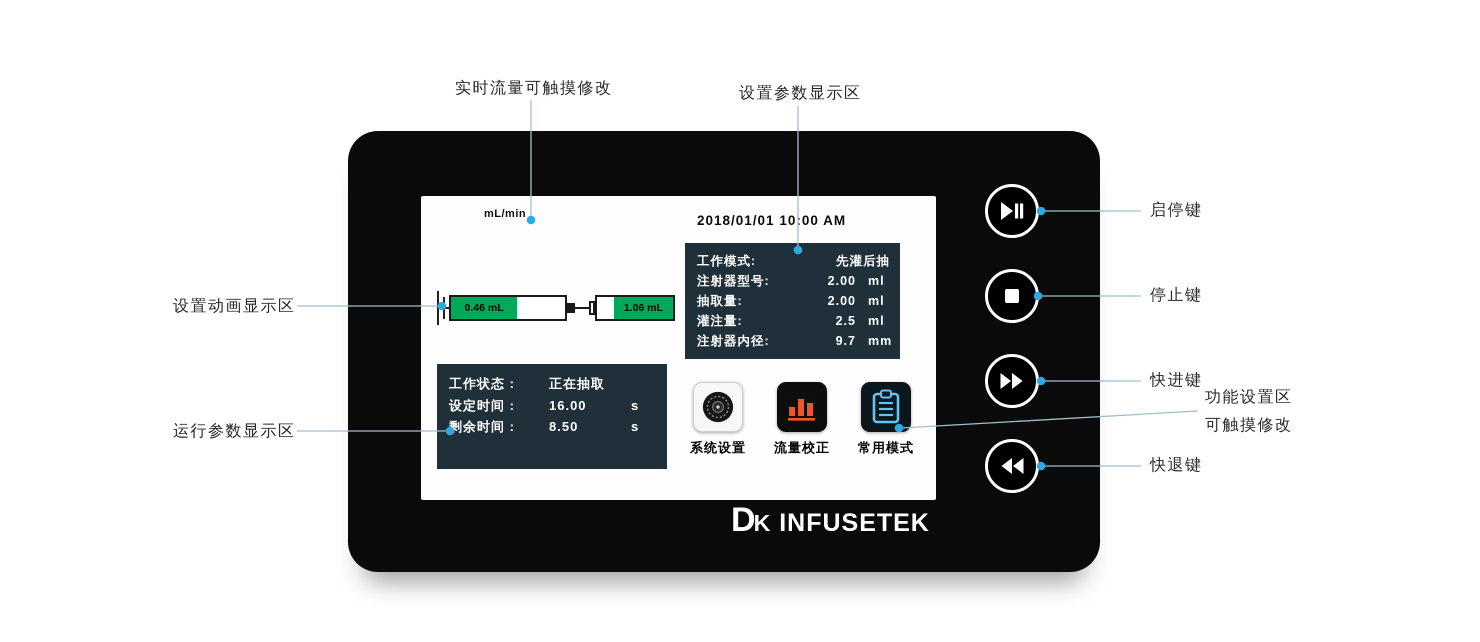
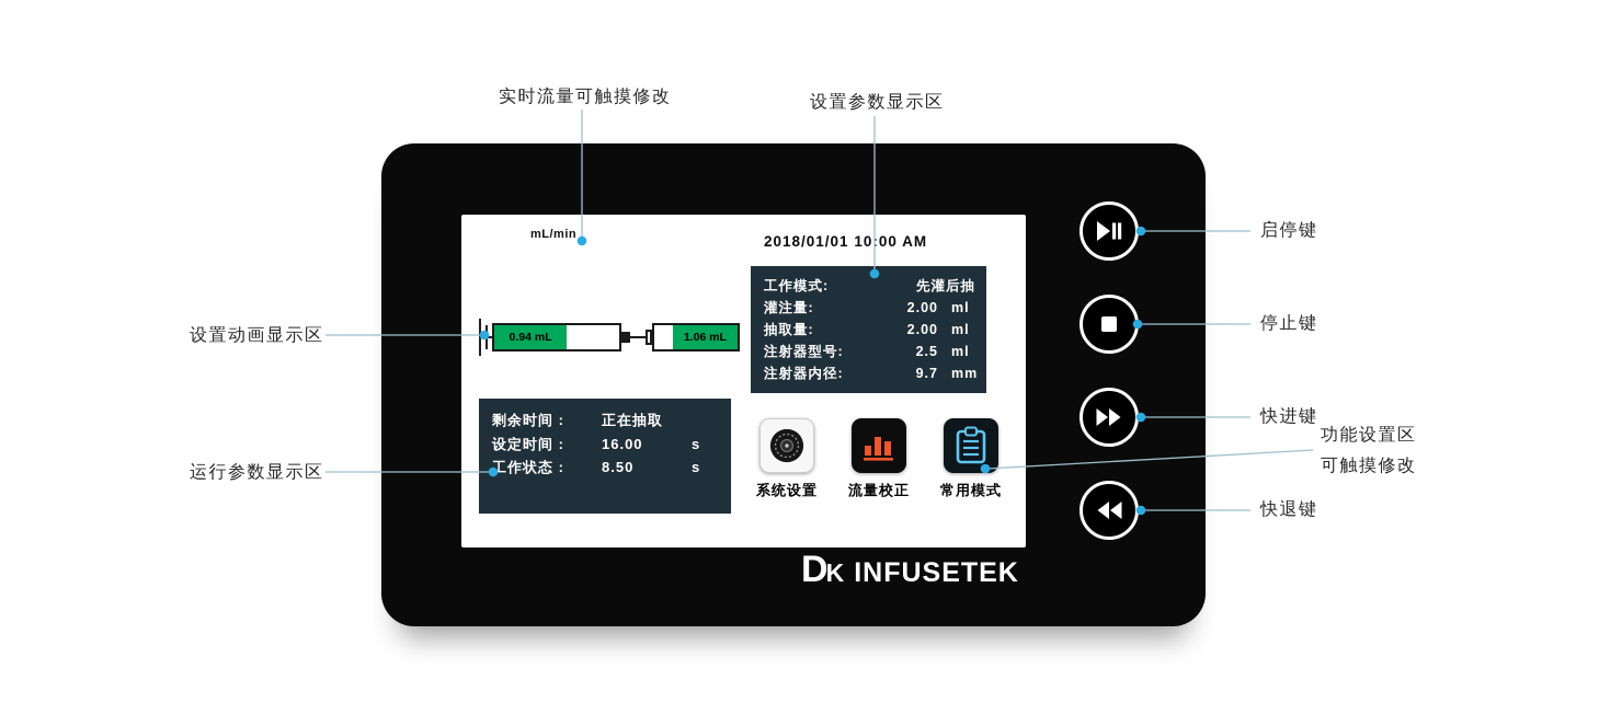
  实时流量可触摸修改
  设置参数显示区
  设置动画显示区
  运行参数显示区
  启停键
  停止键
  快进键
  功能设置区
  可触摸修改
  快退键
  mL/min
  2018/01/01 10:00 AM
  工作模式:
  先灌后抽
- 注射器型号:
+ 灌注量:
  2.00
  ml
  抽取量:
  2.00
  ml
- 灌注量:
+ 注射器型号:
  2.5
  ml
  注射器内径:
  9.7
  mm
- 0.46 mL
+ 0.94 mL
  1.06 mL
- 工作状态 :
+ 剩余时间 :
  正在抽取
  设定时间 :
  16.00
  s
- 剩余时间 :
+ 工作状态 :
  8.50
  s
  系统设置
  流量校正
  常用模式
  D
  K
  INFUSETEK
